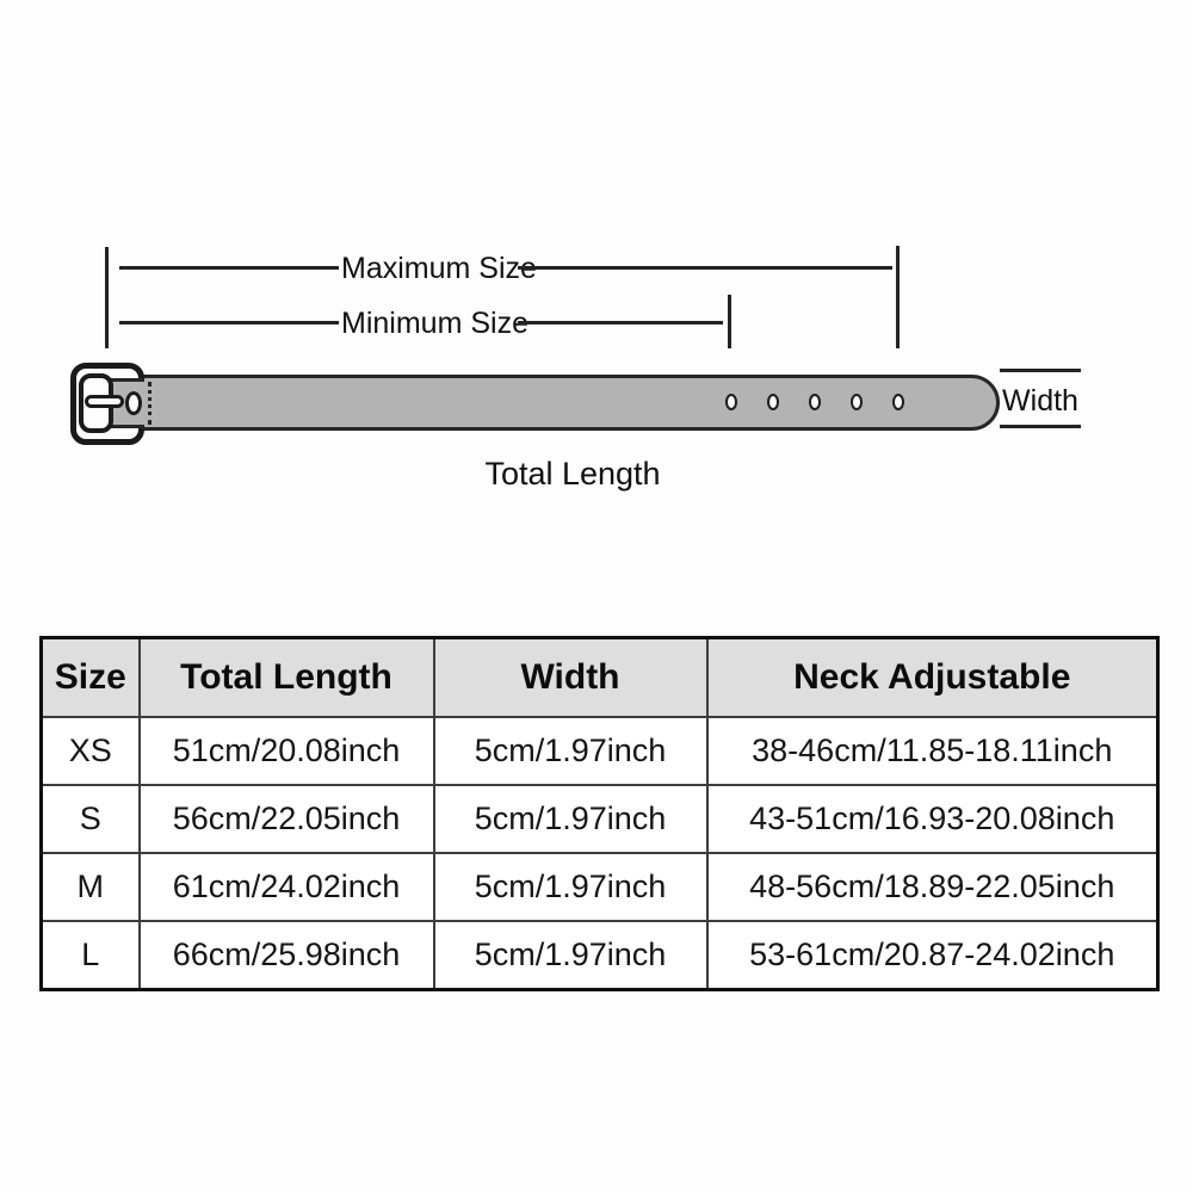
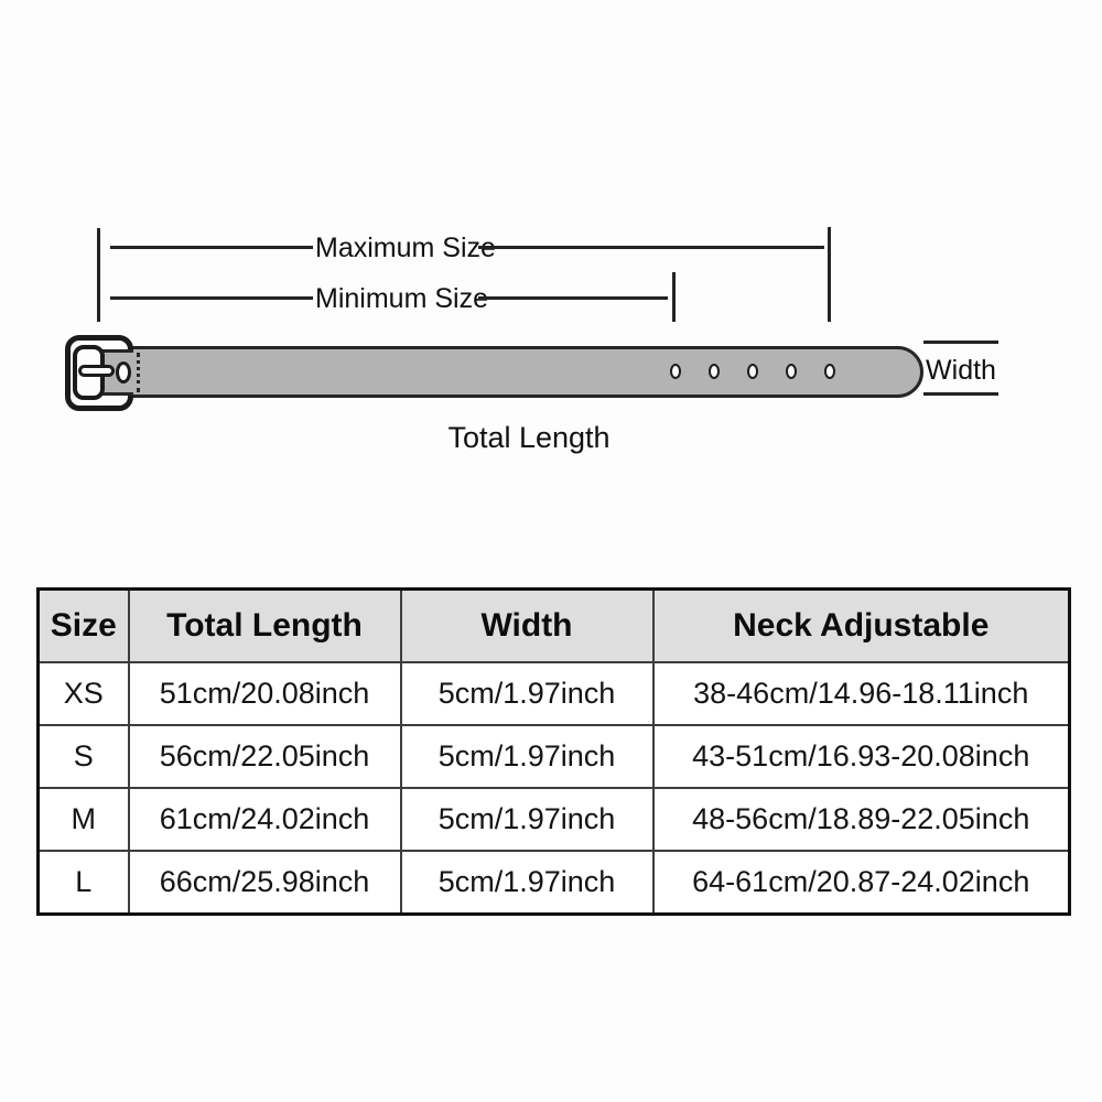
  Maximum Siz
  Minimum Siz
  Width
  Total Length
  Size	Total Length	Width	Neck Adjustable
- XS	51cm/20.08inch	5cm/1.97inch	38-46cm/11.85-18.11inch
+ XS	51cm/20.08inch	5cm/1.97inch	38-46cm/14.96-18.11inch
  S	56cm/22.05inch	5cm/1.97inch	43-51cm/16.93-20.08inch
  M	61cm/24.02inch	5cm/1.97inch	48-56cm/18.89-22.05inch
- L	66cm/25.98inch	5cm/1.97inch	53-61cm/20.87-24.02inch
+ L	66cm/25.98inch	5cm/1.97inch	64-61cm/20.87-24.02inch
